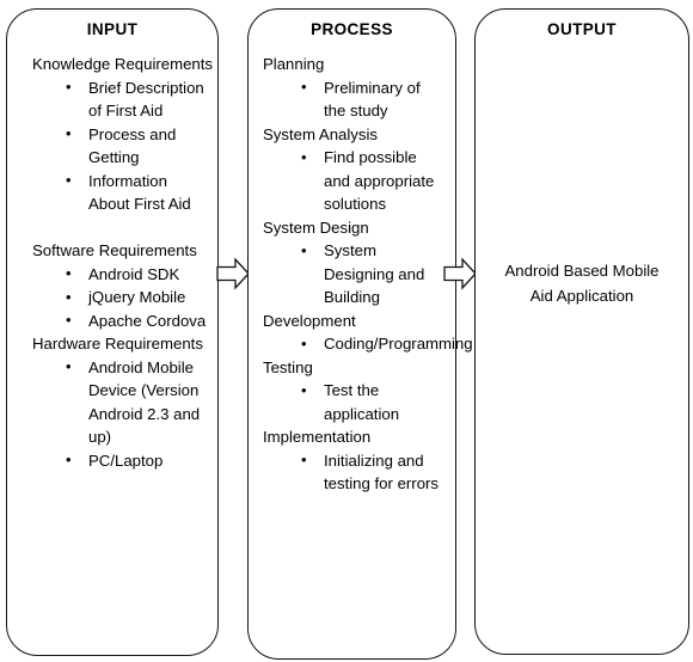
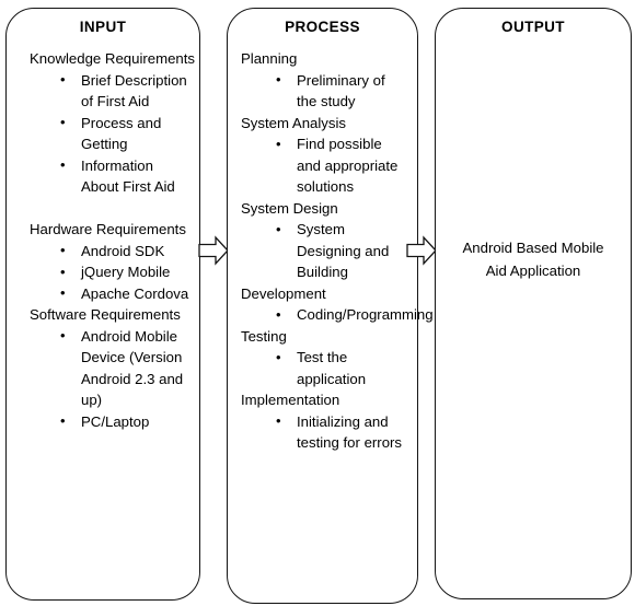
  INPUT
  Knowledge Requirements
  Brief Description of First Aid
  Process and Getting
  Information About First Aid
- Software Requirements
+ Hardware Requirements
  Android SDK
  jQuery Mobile
  Apache Cordova
- Hardware Requirements
+ Software Requirements
  Android Mobile Device (Version Android 2.3 and up)
  PC/Laptop
  PROCESS
  Planning
  Preliminary of the study
  System Analysis
  Find possible and appropriate solutions
  System Design
  System Designing and Building
  Development
  Coding/Programming
  Testing
  Test the application
  Implementation
  Initializing and testing for errors
  OUTPUT
  Android Based Mobile Aid Application
